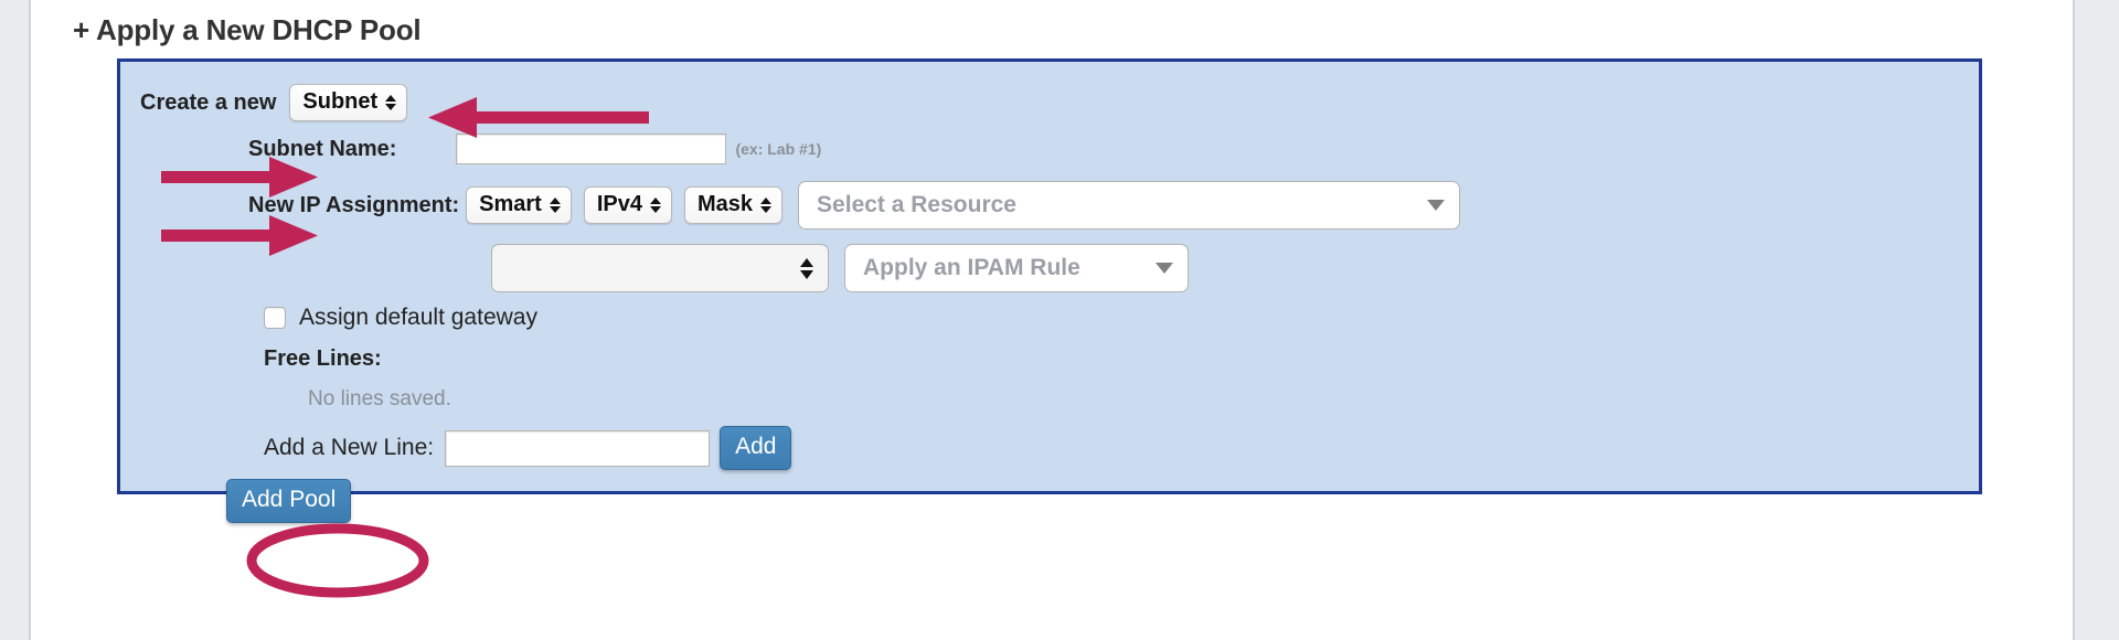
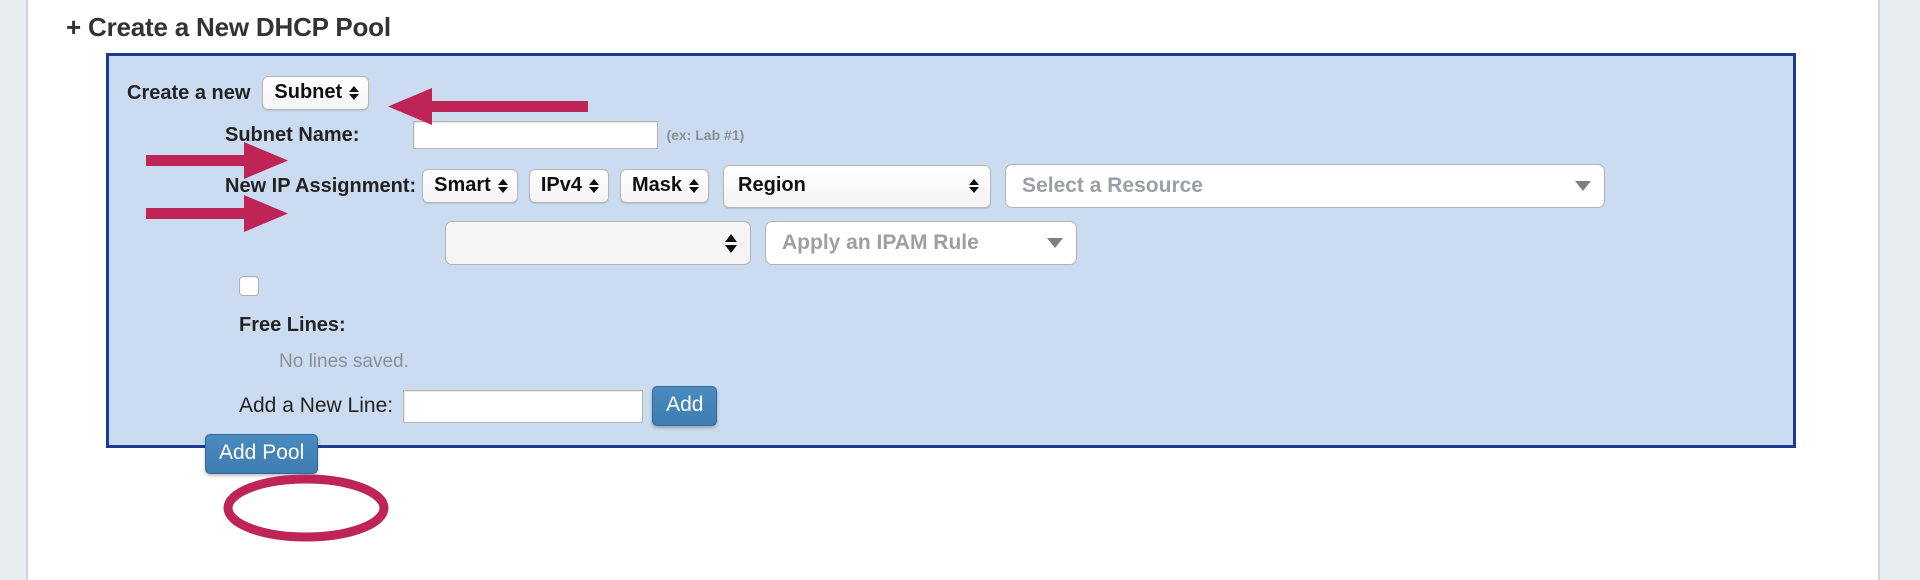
- + Apply a New DHCP Pool
+ + Create a New DHCP Pool
  Create a new
  Subnet
  Subnet Name:
  (ex: Lab #1)
  New IP Assignment:
  Smart
  IPv4
  Mask
+ Region
  Select a Resource
  Apply an IPAM Rule
- Assign default gateway
  Free Lines:
  No lines saved.
  Add a New Line:
  Add
  Add Pool
